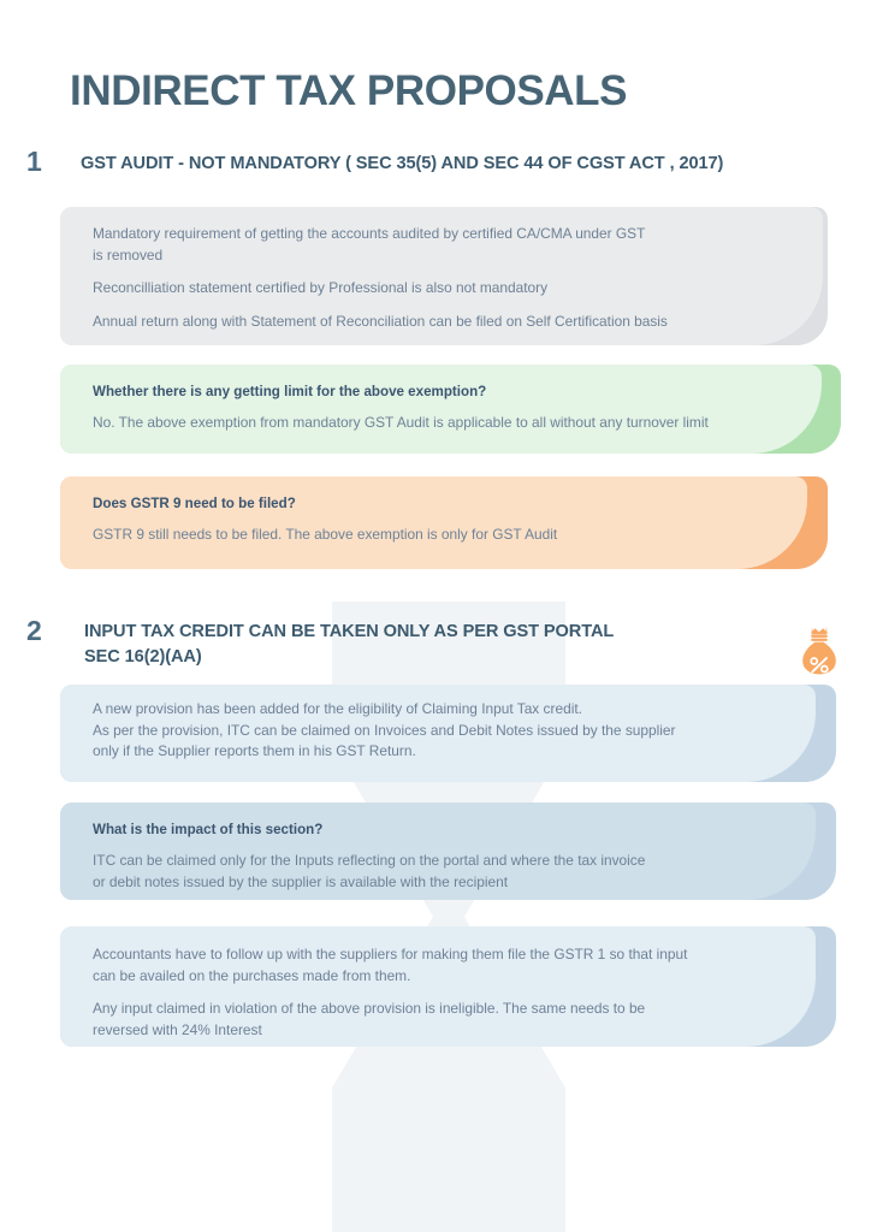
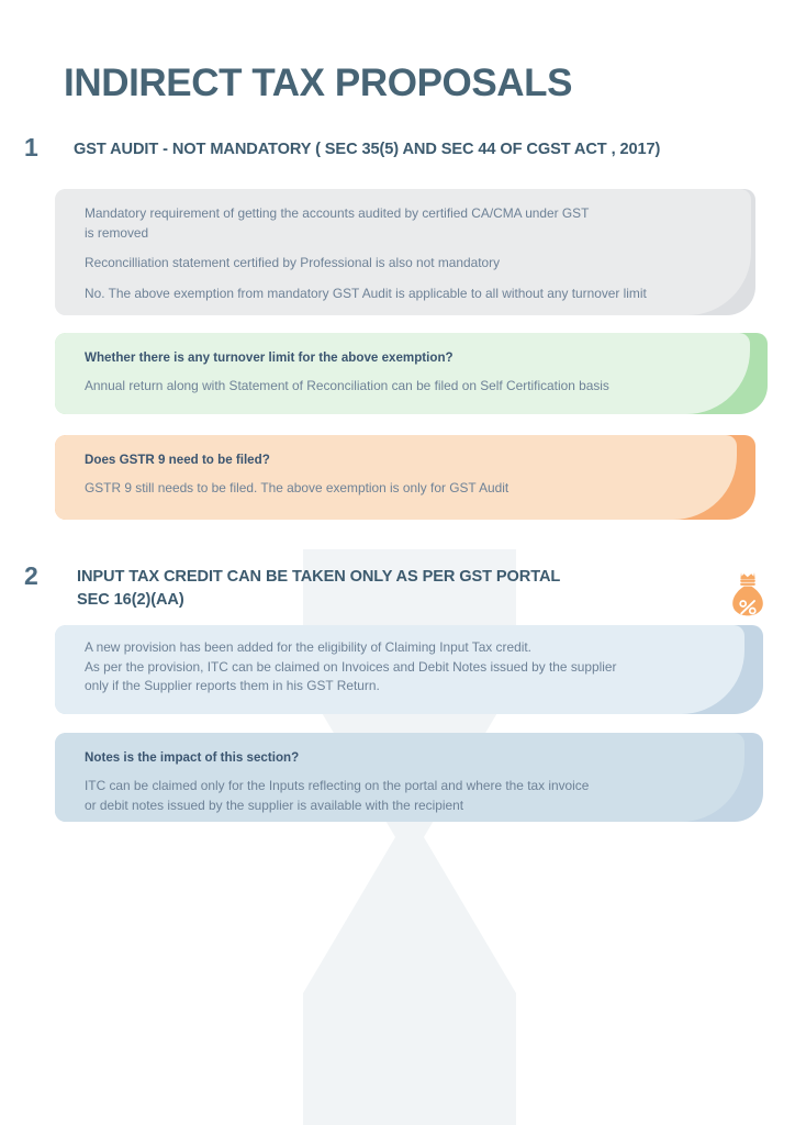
  INDIRECT TAX PROPOSALS
  1
  GST AUDIT - NOT MANDATORY ( SEC 35(5) AND SEC 44 OF CGST ACT , 2017)
  Mandatory requirement of getting the accounts audited by certified CA/CMA under GST
  is removed
  Reconcilliation statement certified by Professional is also not mandatory
- Annual return along with Statement of Reconciliation can be filed on Self Certification basis
+ No. The above exemption from mandatory GST Audit is applicable to all without any turnover limit
- Whether there is any getting limit for the above exemption?
+ Whether there is any turnover limit for the above exemption?
- No. The above exemption from mandatory GST Audit is applicable to all without any turnover limit
+ Annual return along with Statement of Reconciliation can be filed on Self Certification basis
  Does GSTR 9 need to be filed?
  GSTR 9 still needs to be filed. The above exemption is only for GST Audit
  2
  INPUT TAX CREDIT CAN BE TAKEN ONLY AS PER GST PORTAL
  SEC 16(2)(AA)
  A new provision has been added for the eligibility of Claiming Input Tax credit.
  As per the provision, ITC can be claimed on Invoices and Debit Notes issued by the supplier
  only if the Supplier reports them in his GST Return.
- What is the impact of this section?
+ Notes is the impact of this section?
  ITC can be claimed only for the Inputs reflecting on the portal and where the tax invoice
  or debit notes issued by the supplier is available with the recipient
- Accountants have to follow up with the suppliers for making them file the GSTR 1 so that input
- can be availed on the purchases made from them.
- Any input claimed in violation of the above provision is ineligible. The same needs to be
- reversed with 24% Interest
